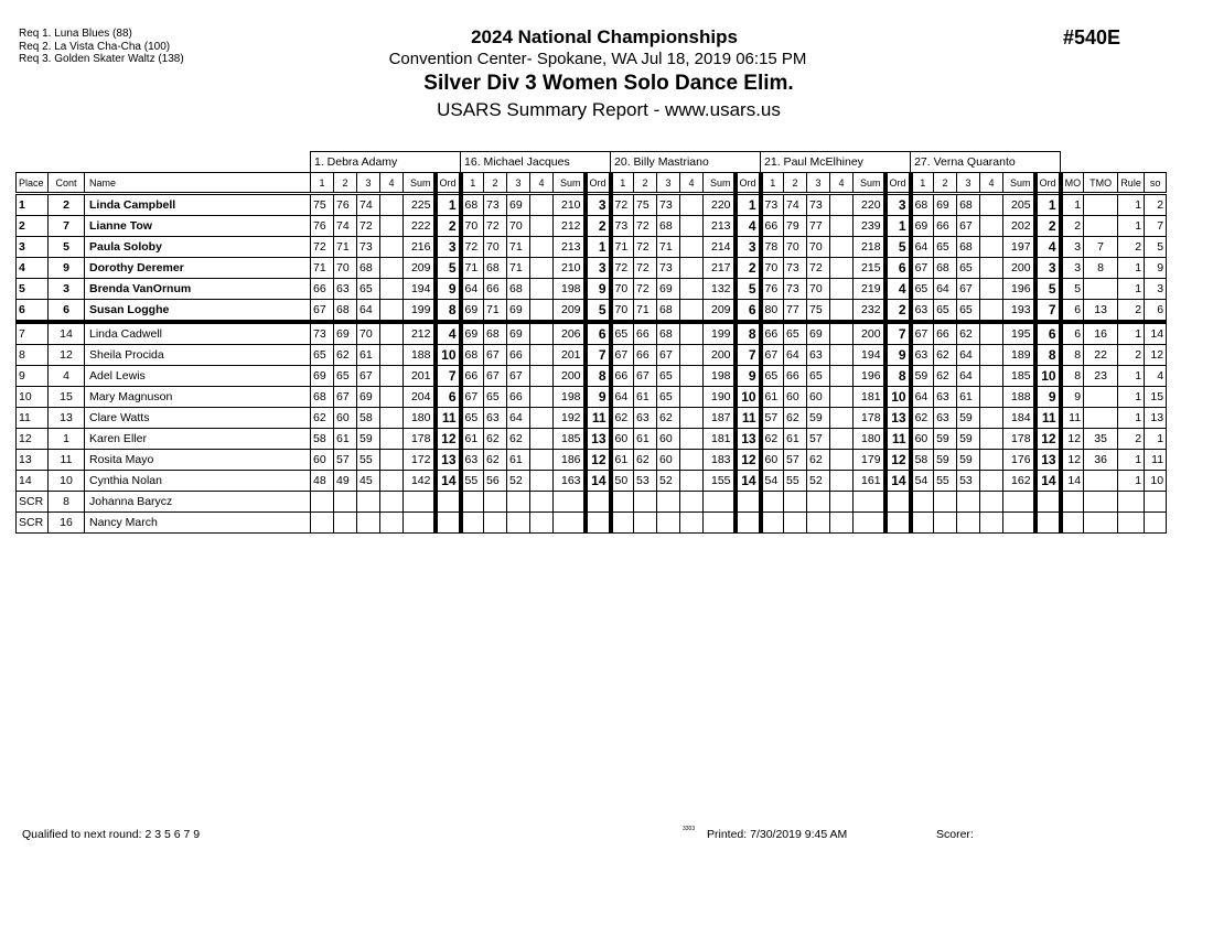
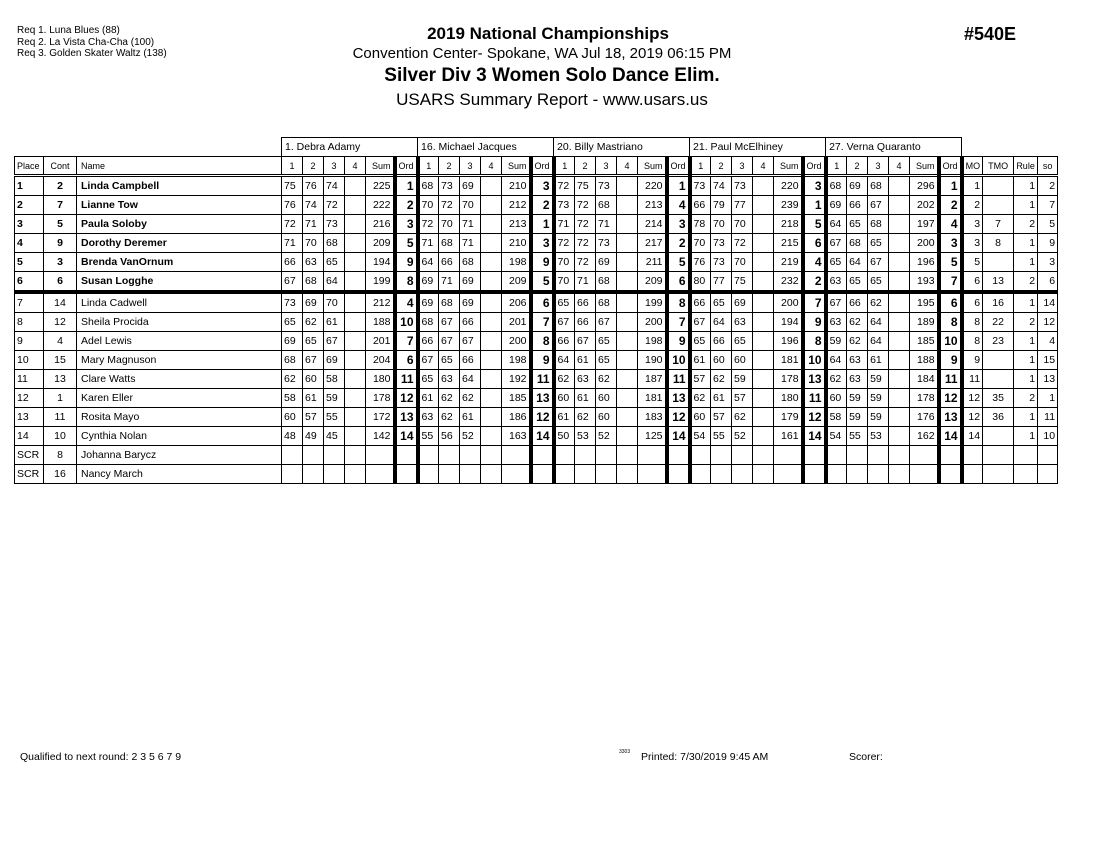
  Req 1. Luna Blues (88)
  Req 2. La Vista Cha-Cha (100)
  Req 3. Golden Skater Waltz (138)
- 2024 National Championships
+ 2019 National Championships
  Convention Center- Spokane, WA Jul 18, 2019 06:15 PM
  Silver Div 3 Women Solo Dance Elim.
  USARS Summary Report - www.usars.us
  #540E
  	1. Debra Adamy	16. Michael Jacques	20. Billy Mastriano	21. Paul McElhiney	27. Verna Quaranto
  Place	Cont	Name	1	2	3	4	Sum	Ord	1	2	3	4	Sum	Ord	1	2	3	4	Sum	Ord	1	2	3	4	Sum	Ord	1	2	3	4	Sum	Ord	MO	TMO	Rule	so
- 1	2	Linda Campbell	75	76	74		225	1	68	73	69		210	3	72	75	73		220	1	73	74	73		220	3	68	69	68		205	1	1		1	2
+ 1	2	Linda Campbell	75	76	74		225	1	68	73	69		210	3	72	75	73		220	1	73	74	73		220	3	68	69	68		296	1	1		1	2
  2	7	Lianne Tow	76	74	72		222	2	70	72	70		212	2	73	72	68		213	4	66	79	77		239	1	69	66	67		202	2	2		1	7
  3	5	Paula Soloby	72	71	73		216	3	72	70	71		213	1	71	72	71		214	3	78	70	70		218	5	64	65	68		197	4	3	7	2	5
  4	9	Dorothy Deremer	71	70	68		209	5	71	68	71		210	3	72	72	73		217	2	70	73	72		215	6	67	68	65		200	3	3	8	1	9
- 5	3	Brenda VanOrnum	66	63	65		194	9	64	66	68		198	9	70	72	69		132	5	76	73	70		219	4	65	64	67		196	5	5		1	3
+ 5	3	Brenda VanOrnum	66	63	65		194	9	64	66	68		198	9	70	72	69		211	5	76	73	70		219	4	65	64	67		196	5	5		1	3
  6	6	Susan Logghe	67	68	64		199	8	69	71	69		209	5	70	71	68		209	6	80	77	75		232	2	63	65	65		193	7	6	13	2	6
  7	14	Linda Cadwell	73	69	70		212	4	69	68	69		206	6	65	66	68		199	8	66	65	69		200	7	67	66	62		195	6	6	16	1	14
  8	12	Sheila Procida	65	62	61		188	10	68	67	66		201	7	67	66	67		200	7	67	64	63		194	9	63	62	64		189	8	8	22	2	12
  9	4	Adel Lewis	69	65	67		201	7	66	67	67		200	8	66	67	65		198	9	65	66	65		196	8	59	62	64		185	10	8	23	1	4
  10	15	Mary Magnuson	68	67	69		204	6	67	65	66		198	9	64	61	65		190	10	61	60	60		181	10	64	63	61		188	9	9		1	15
  11	13	Clare Watts	62	60	58		180	11	65	63	64		192	11	62	63	62		187	11	57	62	59		178	13	62	63	59		184	11	11		1	13
  12	1	Karen Eller	58	61	59		178	12	61	62	62		185	13	60	61	60		181	13	62	61	57		180	11	60	59	59		178	12	12	35	2	1
  13	11	Rosita Mayo	60	57	55		172	13	63	62	61		186	12	61	62	60		183	12	60	57	62		179	12	58	59	59		176	13	12	36	1	11
- 14	10	Cynthia Nolan	48	49	45		142	14	55	56	52		163	14	50	53	52		155	14	54	55	52		161	14	54	55	53		162	14	14		1	10
+ 14	10	Cynthia Nolan	48	49	45		142	14	55	56	52		163	14	50	53	52		125	14	54	55	52		161	14	54	55	53		162	14	14		1	10
  SCR	8	Johanna Barycz
  SCR	16	Nancy March
  Qualified to next round: 2 3 5 6 7 9
  Printed: 7/30/2019 9:45 AM
  Scorer:
